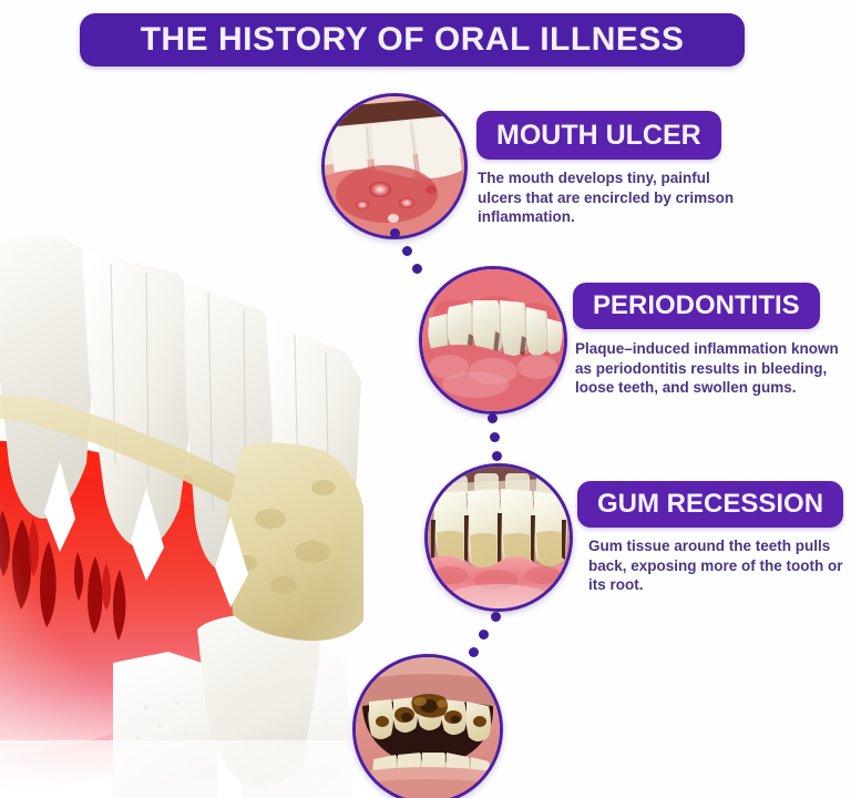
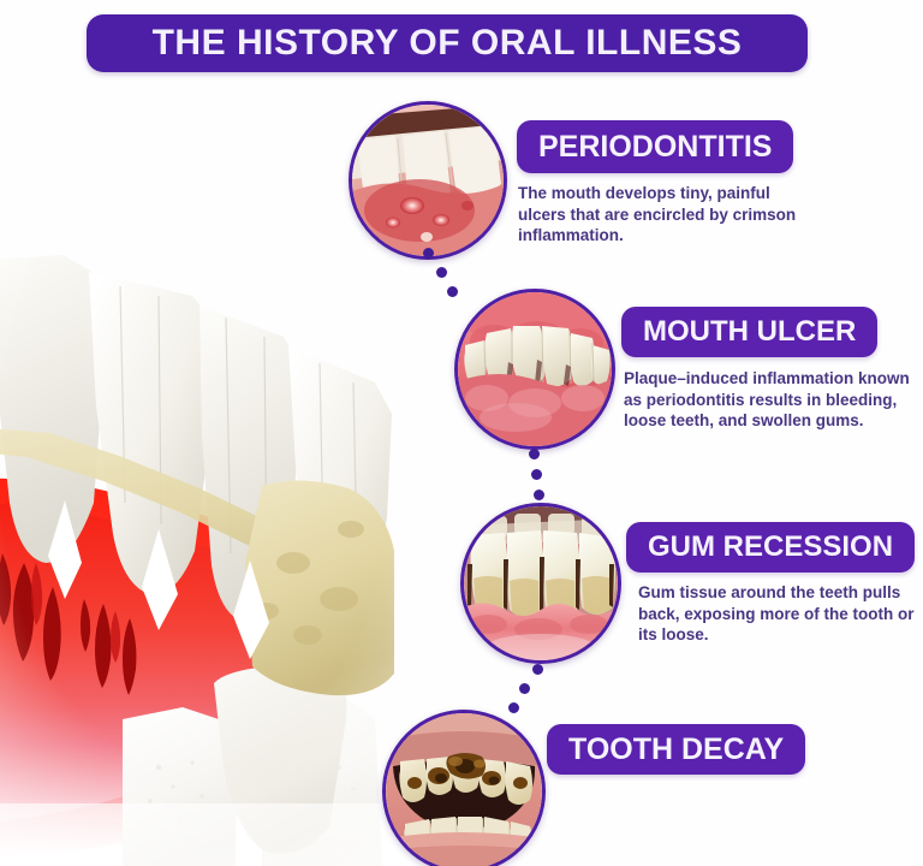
  THE HISTORY OF ORAL ILLNESS
- MOUTH ULCER
+ PERIODONTITIS
  The mouth develops tiny, painful ulcers that are encircled by crimson inflammation.
- PERIODONTITIS
+ MOUTH ULCER
  Plaque–induced inflammation known as periodontitis results in bleeding, loose teeth, and swollen gums.
  GUM RECESSION
- Gum tissue around the teeth pulls back, exposing more of the tooth or its root.
+ Gum tissue around the teeth pulls back, exposing more of the tooth or its loose.
+ TOOTH DECAY
